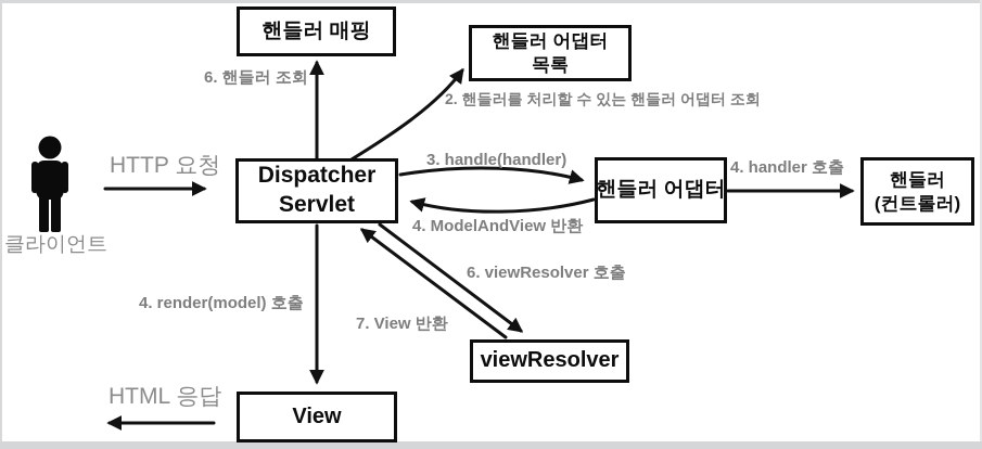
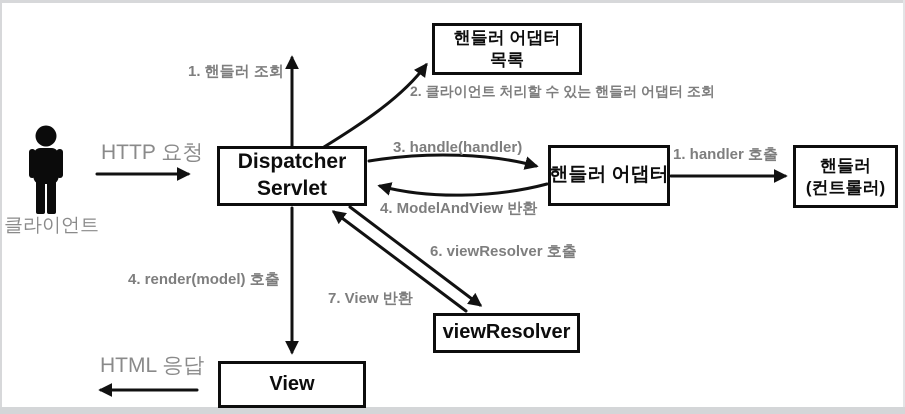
- 핸들러 매핑
  핸들러 어댑터
  목록
  Dispatcher
  Servlet
  핸들러 어댑터
  핸들러
  (컨트롤러)
  viewResolver
  View
- 6. 핸들러 조회
+ 1. 핸들러 조회
- 2. 핸들러를 처리할 수 있는 핸들러 어댑터 조회
+ 2. 클라이언트 처리할 수 있는 핸들러 어댑터 조회
  3. handle(handler)
- 4. handler 호출
+ 1. handler 호출
  4. ModelAndView 반환
  6. viewResolver 호출
  7. View 반환
  4. render(model) 호출
  HTTP 요청
  HTML 응답
  클라이언트
